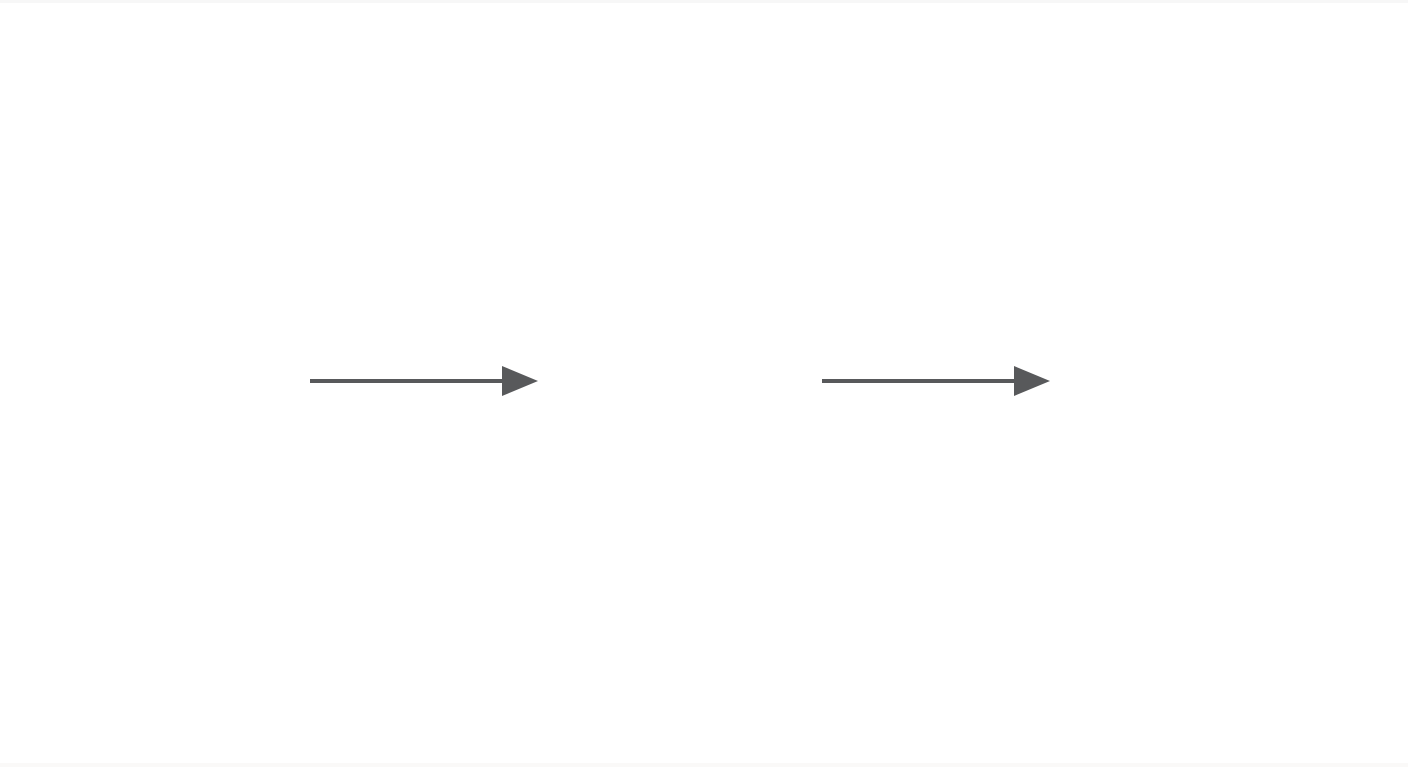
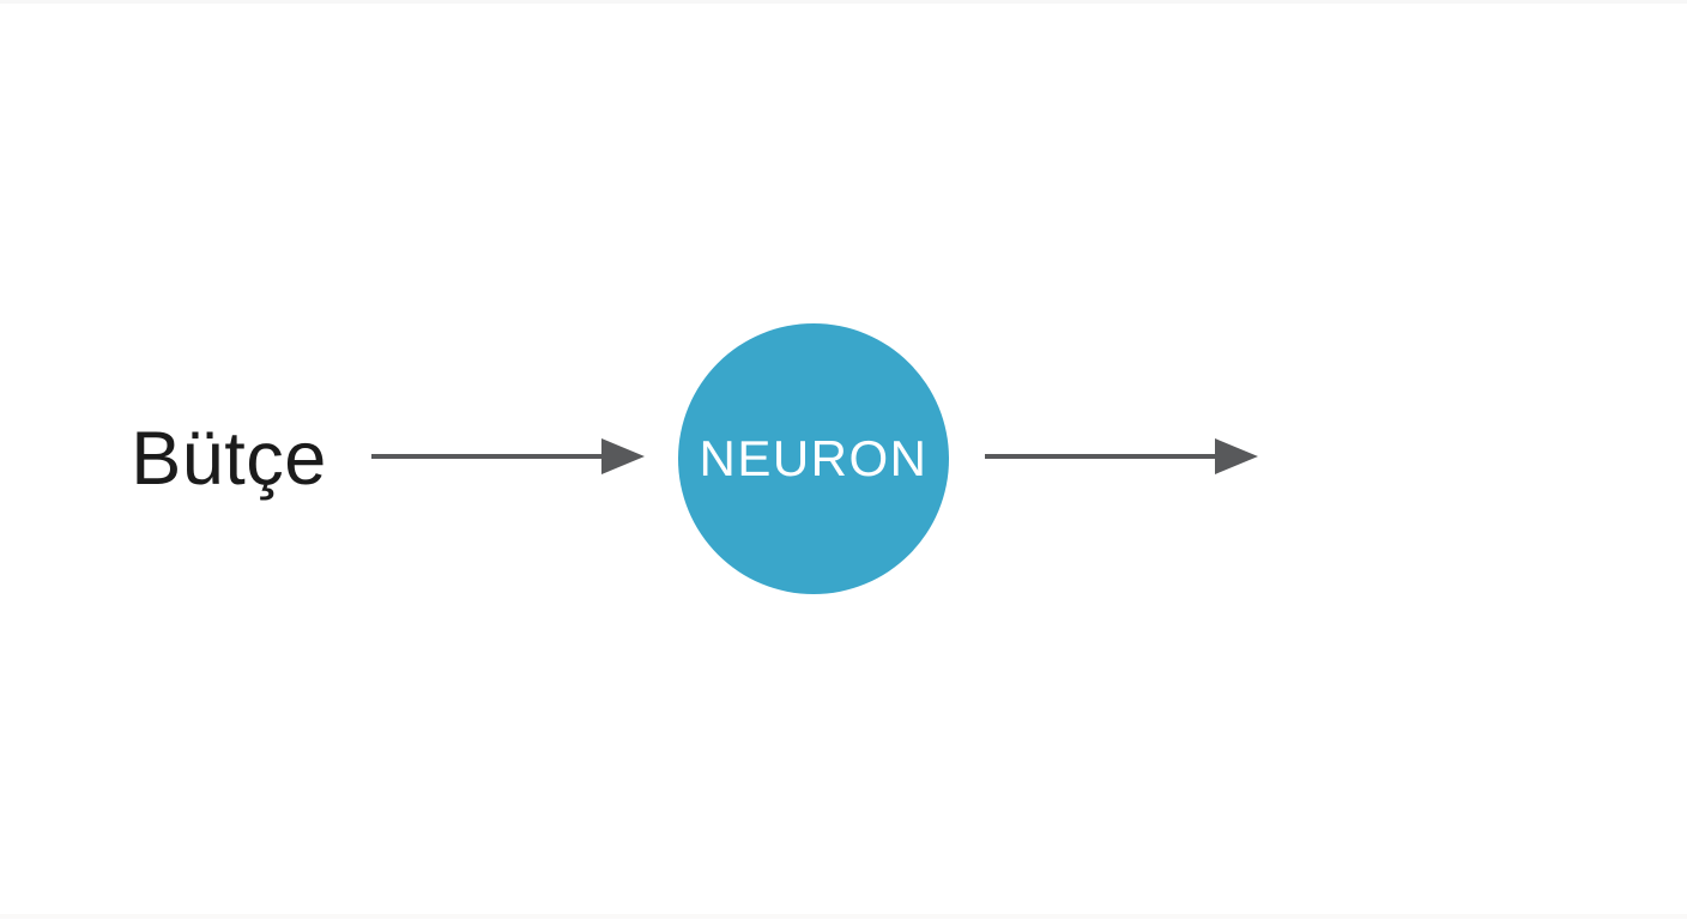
+ Bütçe
+ NEURON
